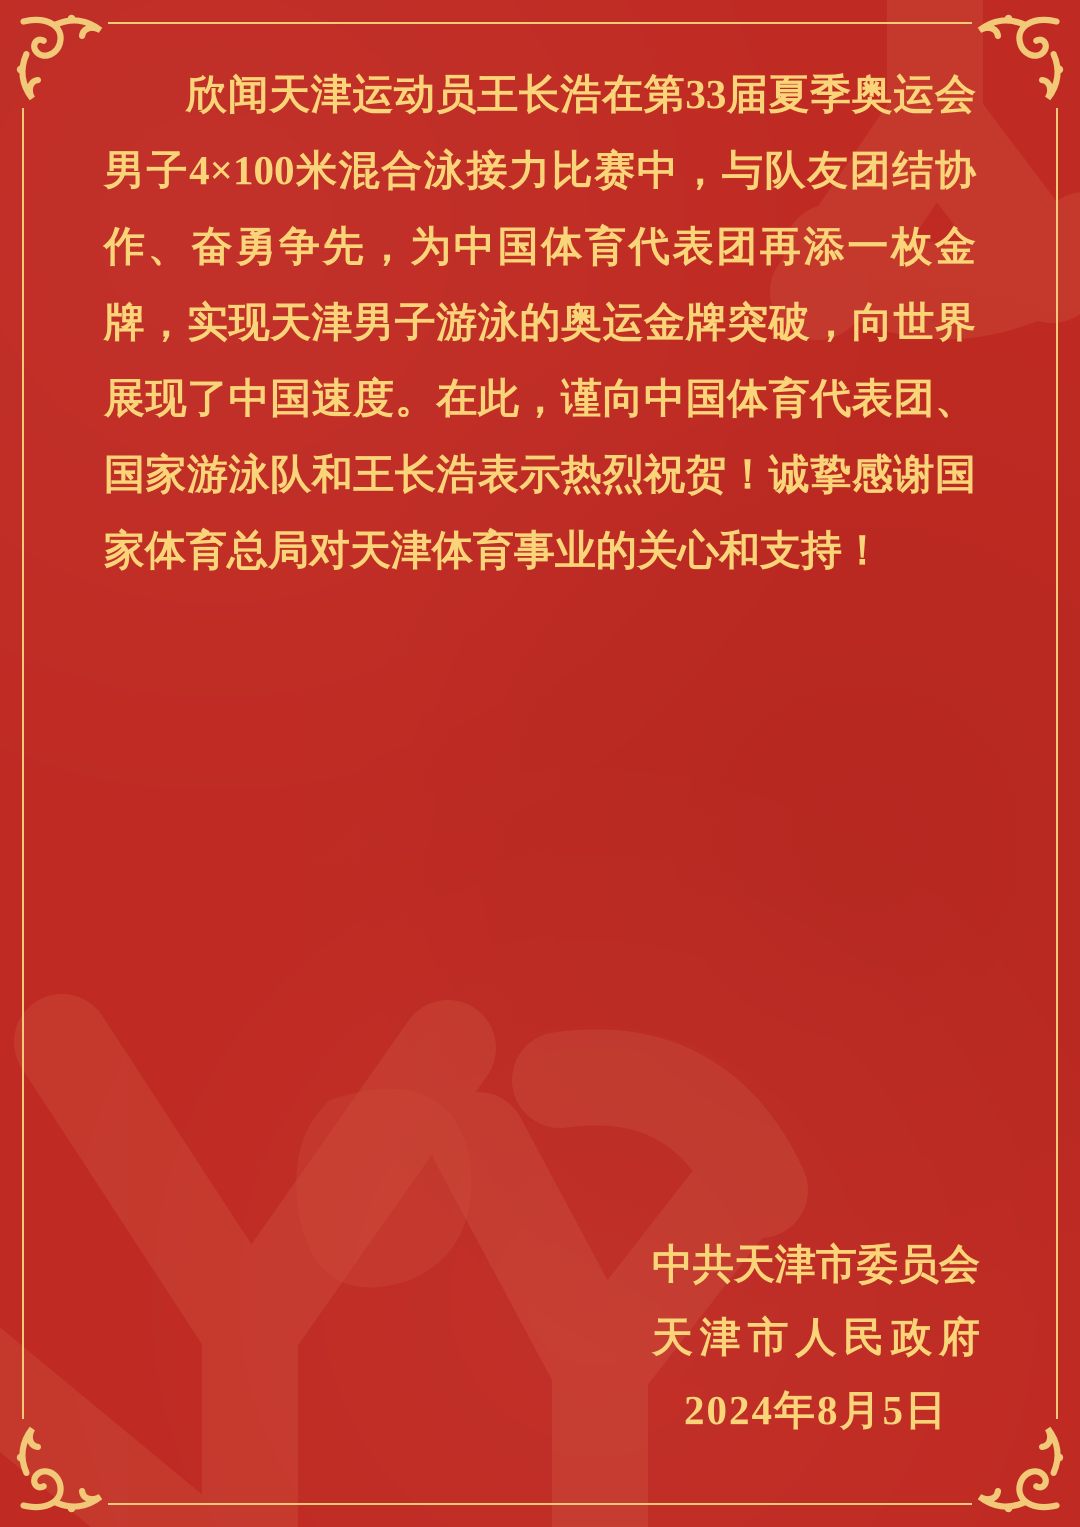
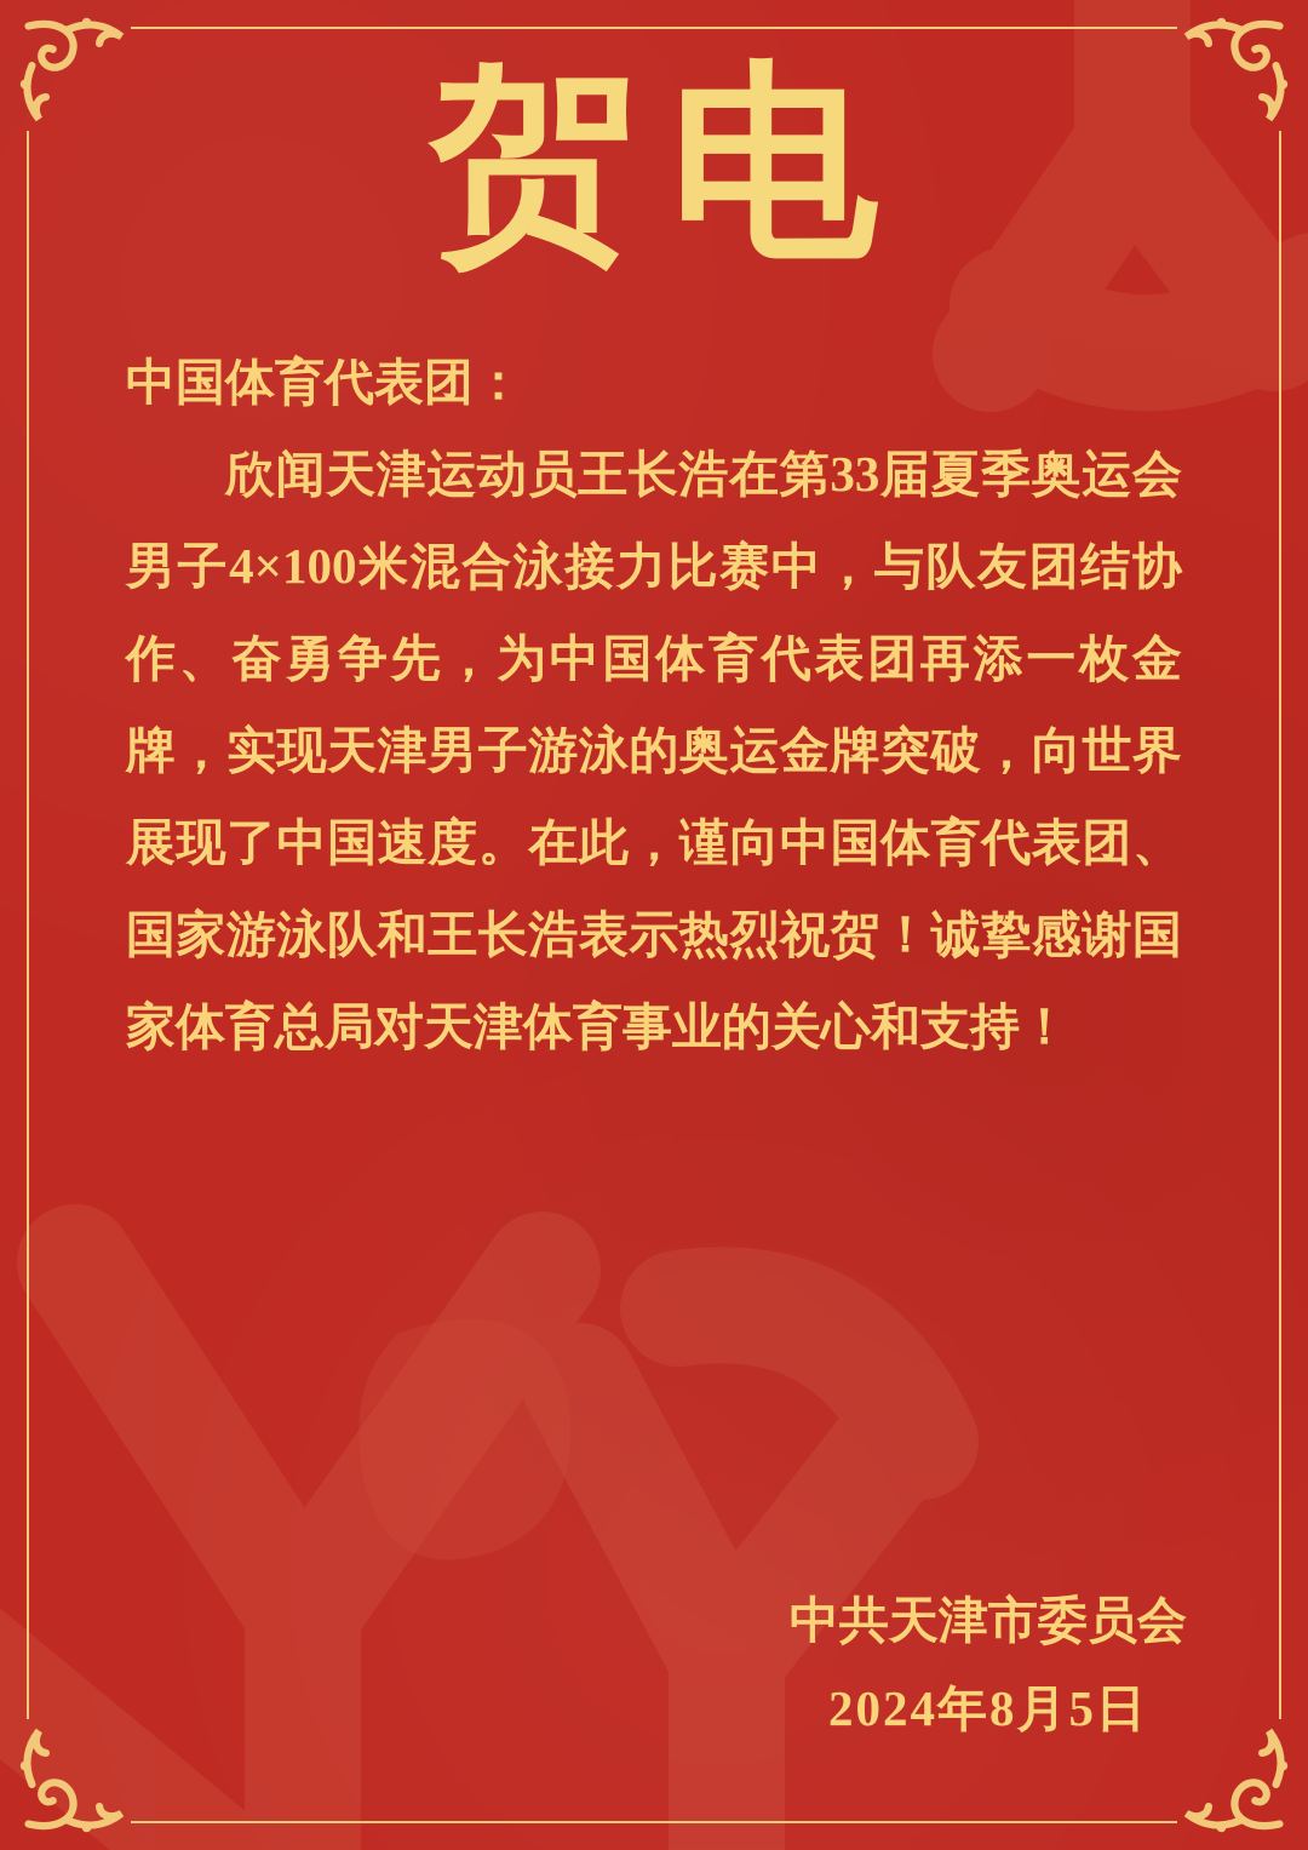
+ 贺电
+ 中国体育代表团：
  欣闻天津运动员王长浩在第33届夏季奥运会男子4×100米混合泳接力比赛中，与队友团结协作、奋勇争先，为中国体育代表团再添一枚金牌，实现天津男子游泳的奥运金牌突破，向世界展现了中国速度。在此，谨向中国体育代表团、国家游泳队和王长浩表示热烈祝贺！诚挚感谢国家体育总局对天津体育事业的关心和支持！
  中共天津市委员会
- 天津市人民政府
  2024年8月5日
